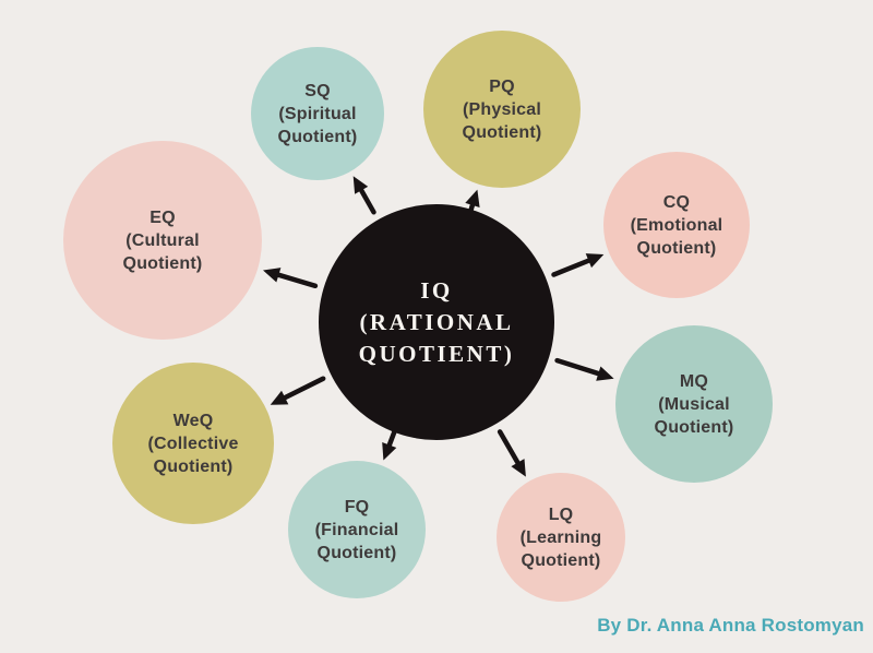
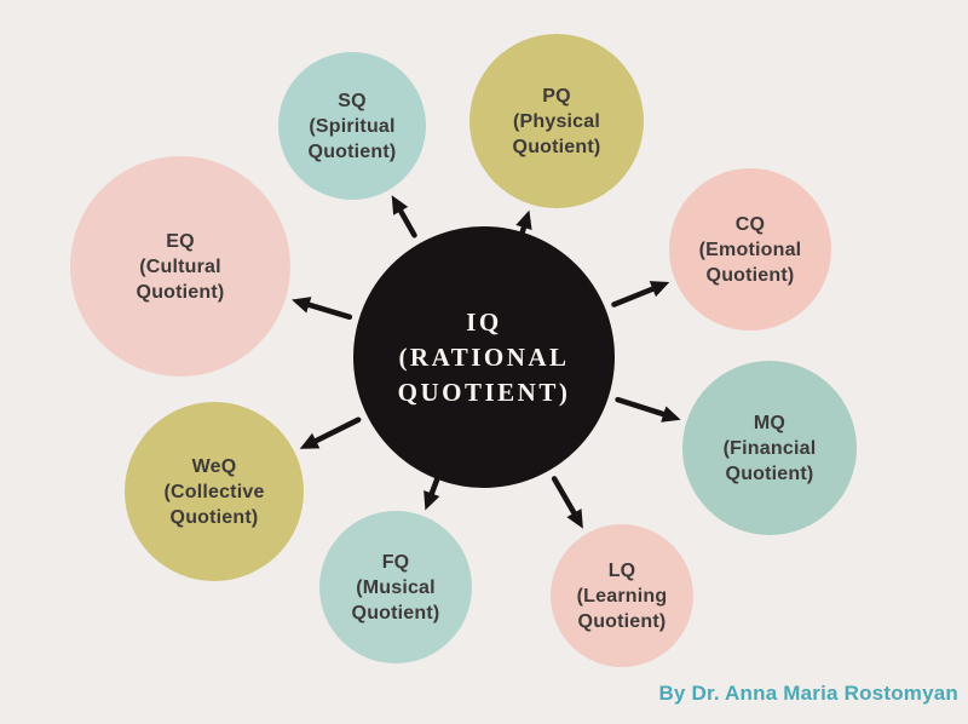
  IQ
  (RATIONAL
  QUOTIENT)
  SQ
  (Spiritual
  Quotient)
  PQ
  (Physical
  Quotient)
  CQ
  (Emotional
  Quotient)
  MQ
- (Musical
+ (Financial
  Quotient)
  LQ
  (Learning
  Quotient)
  FQ
- (Financial
+ (Musical
  Quotient)
  WeQ
  (Collective
  Quotient)
  EQ
  (Cultural
  Quotient)
- By Dr. Anna Anna Rostomyan
+ By Dr. Anna Maria Rostomyan
